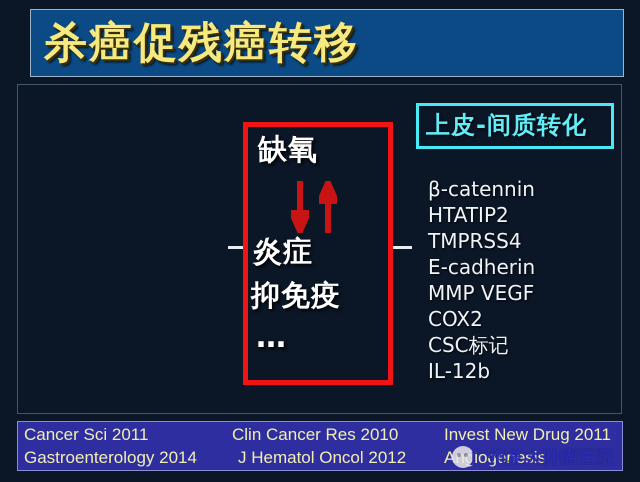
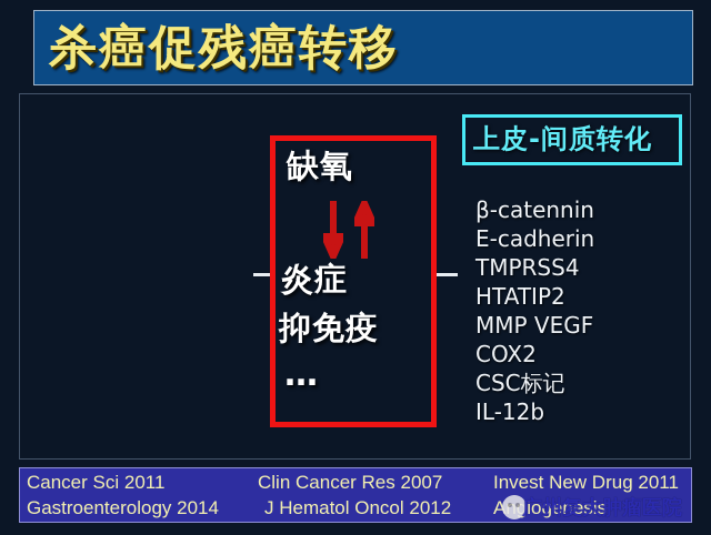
  杀癌促残癌转移
  缺氧
  炎症
  抑免疫
  …
  上皮-间质转化
  β-catennin
- HTATIP2
+ E-cadherin
  TMPRSS4
- E-cadherin
+ HTATIP2
  MMP VEGF
  COX2
  CSC标记
  IL-12b
  Cancer Sci 2011
- Clin Cancer Res 2010
+ Clin Cancer Res 2007
  Invest New Drug 2011
  Gastroenterology 2014
  J Hematol Oncol 2012
  Angiogenesis
  广州复大肿瘤医院
